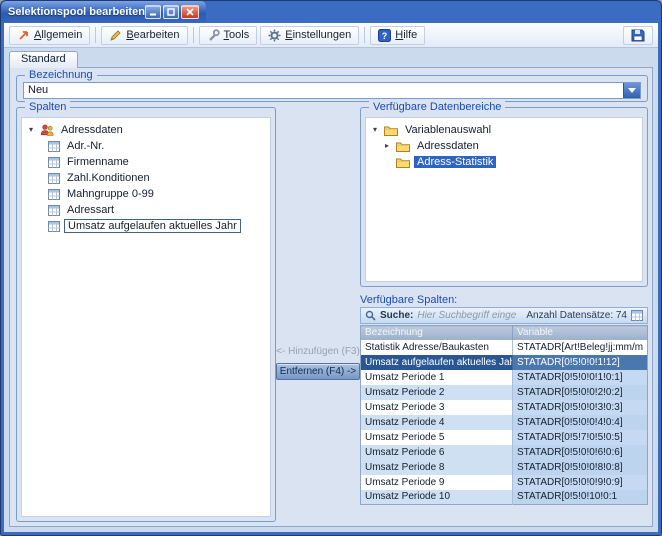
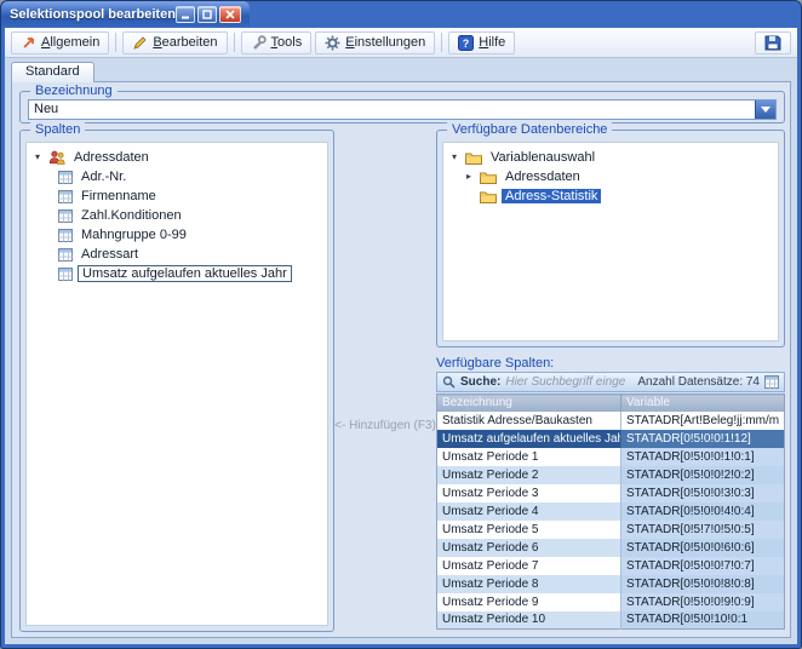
  Selektionspool bearbeiten
  Allgemein
  Bearbeiten
  Tools
  Einstellungen
  ?
  Hilfe
  Standard
  Bezeichnung
  Neu
  Spalten
  ▾
  Adressdaten
  Adr.-Nr.
  Firmenname
  Zahl.Konditionen
  Mahngruppe 0-99
  Adressart
  Umsatz aufgelaufen aktuelles Jahr
  <- Hinzufügen (F3)
- Entfernen (F4) ->
  Verfügbare Datenbereiche
  ▾
  Variablenauswahl
  ▸
  Adressdaten
  Adress-Statistik
  Verfügbare Spalten:
  Suche:
  Hier Suchbegriff einge
  Anzahl Datensätze: 74
  Bezeichnung	Variable
  Statistik Adresse/Baukasten	STATADR[Art!Beleg!jj:mm/m
  Umsatz aufgelaufen aktuelles Ja	STATADR[0!5!0!0!1!12]
  Umsatz Periode 1	STATADR[0!5!0!0!1!0:1]
  Umsatz Periode 2	STATADR[0!5!0!0!2!0:2]
  Umsatz Periode 3	STATADR[0!5!0!0!3!0:3]
  Umsatz Periode 4	STATADR[0!5!0!0!4!0:4]
  Umsatz Periode 5	STATADR[0!5!7!0!5!0:5]
  Umsatz Periode 6	STATADR[0!5!0!0!6!0:6]
+ Umsatz Periode 7	STATADR[0!5!0!0!7!0:7]
  Umsatz Periode 8	STATADR[0!5!0!0!8!0:8]
  Umsatz Periode 9	STATADR[0!5!0!0!9!0:9]
  Umsatz Periode 10	STATADR[0!5!0!10!0:1
